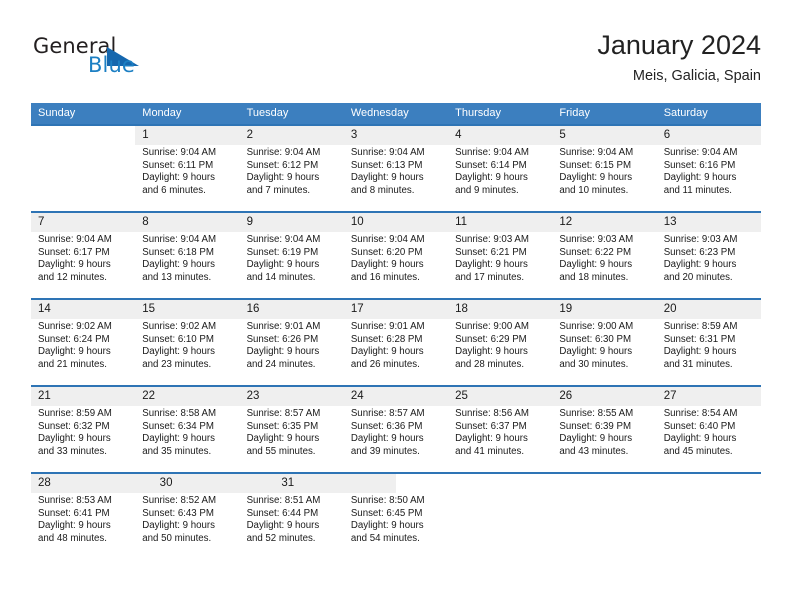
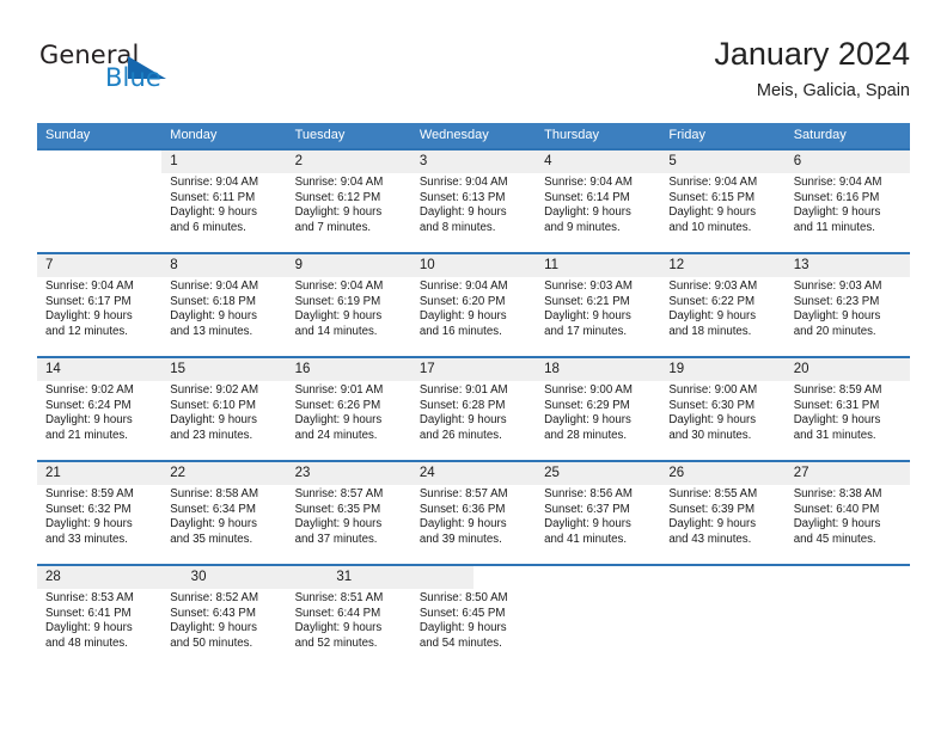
  General
  Blue
  January 2024
  Meis, Galicia, Spain
  Sunday
  Monday
  Tuesday
  Wednesday
  Thursday
  Friday
  Saturday
  1
  2
  3
  4
  5
  6
  Sunrise: 9:04 AM
  Sunset: 6:11 PM
  Daylight: 9 hours
  and 6 minutes.
  Sunrise: 9:04 AM
  Sunset: 6:12 PM
  Daylight: 9 hours
  and 7 minutes.
  Sunrise: 9:04 AM
  Sunset: 6:13 PM
  Daylight: 9 hours
  and 8 minutes.
  Sunrise: 9:04 AM
  Sunset: 6:14 PM
  Daylight: 9 hours
  and 9 minutes.
  Sunrise: 9:04 AM
  Sunset: 6:15 PM
  Daylight: 9 hours
  and 10 minutes.
  Sunrise: 9:04 AM
  Sunset: 6:16 PM
  Daylight: 9 hours
  and 11 minutes.
  7
  8
  9
  10
  11
  12
  13
  Sunrise: 9:04 AM
  Sunset: 6:17 PM
  Daylight: 9 hours
  and 12 minutes.
  Sunrise: 9:04 AM
  Sunset: 6:18 PM
  Daylight: 9 hours
  and 13 minutes.
  Sunrise: 9:04 AM
  Sunset: 6:19 PM
  Daylight: 9 hours
  and 14 minutes.
  Sunrise: 9:04 AM
  Sunset: 6:20 PM
  Daylight: 9 hours
  and 16 minutes.
  Sunrise: 9:03 AM
  Sunset: 6:21 PM
  Daylight: 9 hours
  and 17 minutes.
  Sunrise: 9:03 AM
  Sunset: 6:22 PM
  Daylight: 9 hours
  and 18 minutes.
  Sunrise: 9:03 AM
  Sunset: 6:23 PM
  Daylight: 9 hours
  and 20 minutes.
  14
  15
  16
  17
  18
  19
  20
  Sunrise: 9:02 AM
  Sunset: 6:24 PM
  Daylight: 9 hours
  and 21 minutes.
  Sunrise: 9:02 AM
  Sunset: 6:10 PM
  Daylight: 9 hours
  and 23 minutes.
  Sunrise: 9:01 AM
  Sunset: 6:26 PM
  Daylight: 9 hours
  and 24 minutes.
  Sunrise: 9:01 AM
  Sunset: 6:28 PM
  Daylight: 9 hours
  and 26 minutes.
  Sunrise: 9:00 AM
  Sunset: 6:29 PM
  Daylight: 9 hours
  and 28 minutes.
  Sunrise: 9:00 AM
  Sunset: 6:30 PM
  Daylight: 9 hours
  and 30 minutes.
  Sunrise: 8:59 AM
  Sunset: 6:31 PM
  Daylight: 9 hours
  and 31 minutes.
  21
  22
  23
  24
  25
  26
  27
  Sunrise: 8:59 AM
  Sunset: 6:32 PM
  Daylight: 9 hours
  and 33 minutes.
  Sunrise: 8:58 AM
  Sunset: 6:34 PM
  Daylight: 9 hours
  and 35 minutes.
  Sunrise: 8:57 AM
  Sunset: 6:35 PM
  Daylight: 9 hours
- and 55 minutes.
+ and 37 minutes.
  Sunrise: 8:57 AM
  Sunset: 6:36 PM
  Daylight: 9 hours
  and 39 minutes.
  Sunrise: 8:56 AM
  Sunset: 6:37 PM
  Daylight: 9 hours
  and 41 minutes.
  Sunrise: 8:55 AM
  Sunset: 6:39 PM
  Daylight: 9 hours
  and 43 minutes.
- Sunrise: 8:54 AM
+ Sunrise: 8:38 AM
  Sunset: 6:40 PM
  Daylight: 9 hours
  and 45 minutes.
  28
  30
  31
  Sunrise: 8:53 AM
  Sunset: 6:41 PM
  Daylight: 9 hours
  and 48 minutes.
  Sunrise: 8:52 AM
  Sunset: 6:43 PM
  Daylight: 9 hours
  and 50 minutes.
  Sunrise: 8:51 AM
  Sunset: 6:44 PM
  Daylight: 9 hours
  and 52 minutes.
  Sunrise: 8:50 AM
  Sunset: 6:45 PM
  Daylight: 9 hours
  and 54 minutes.
